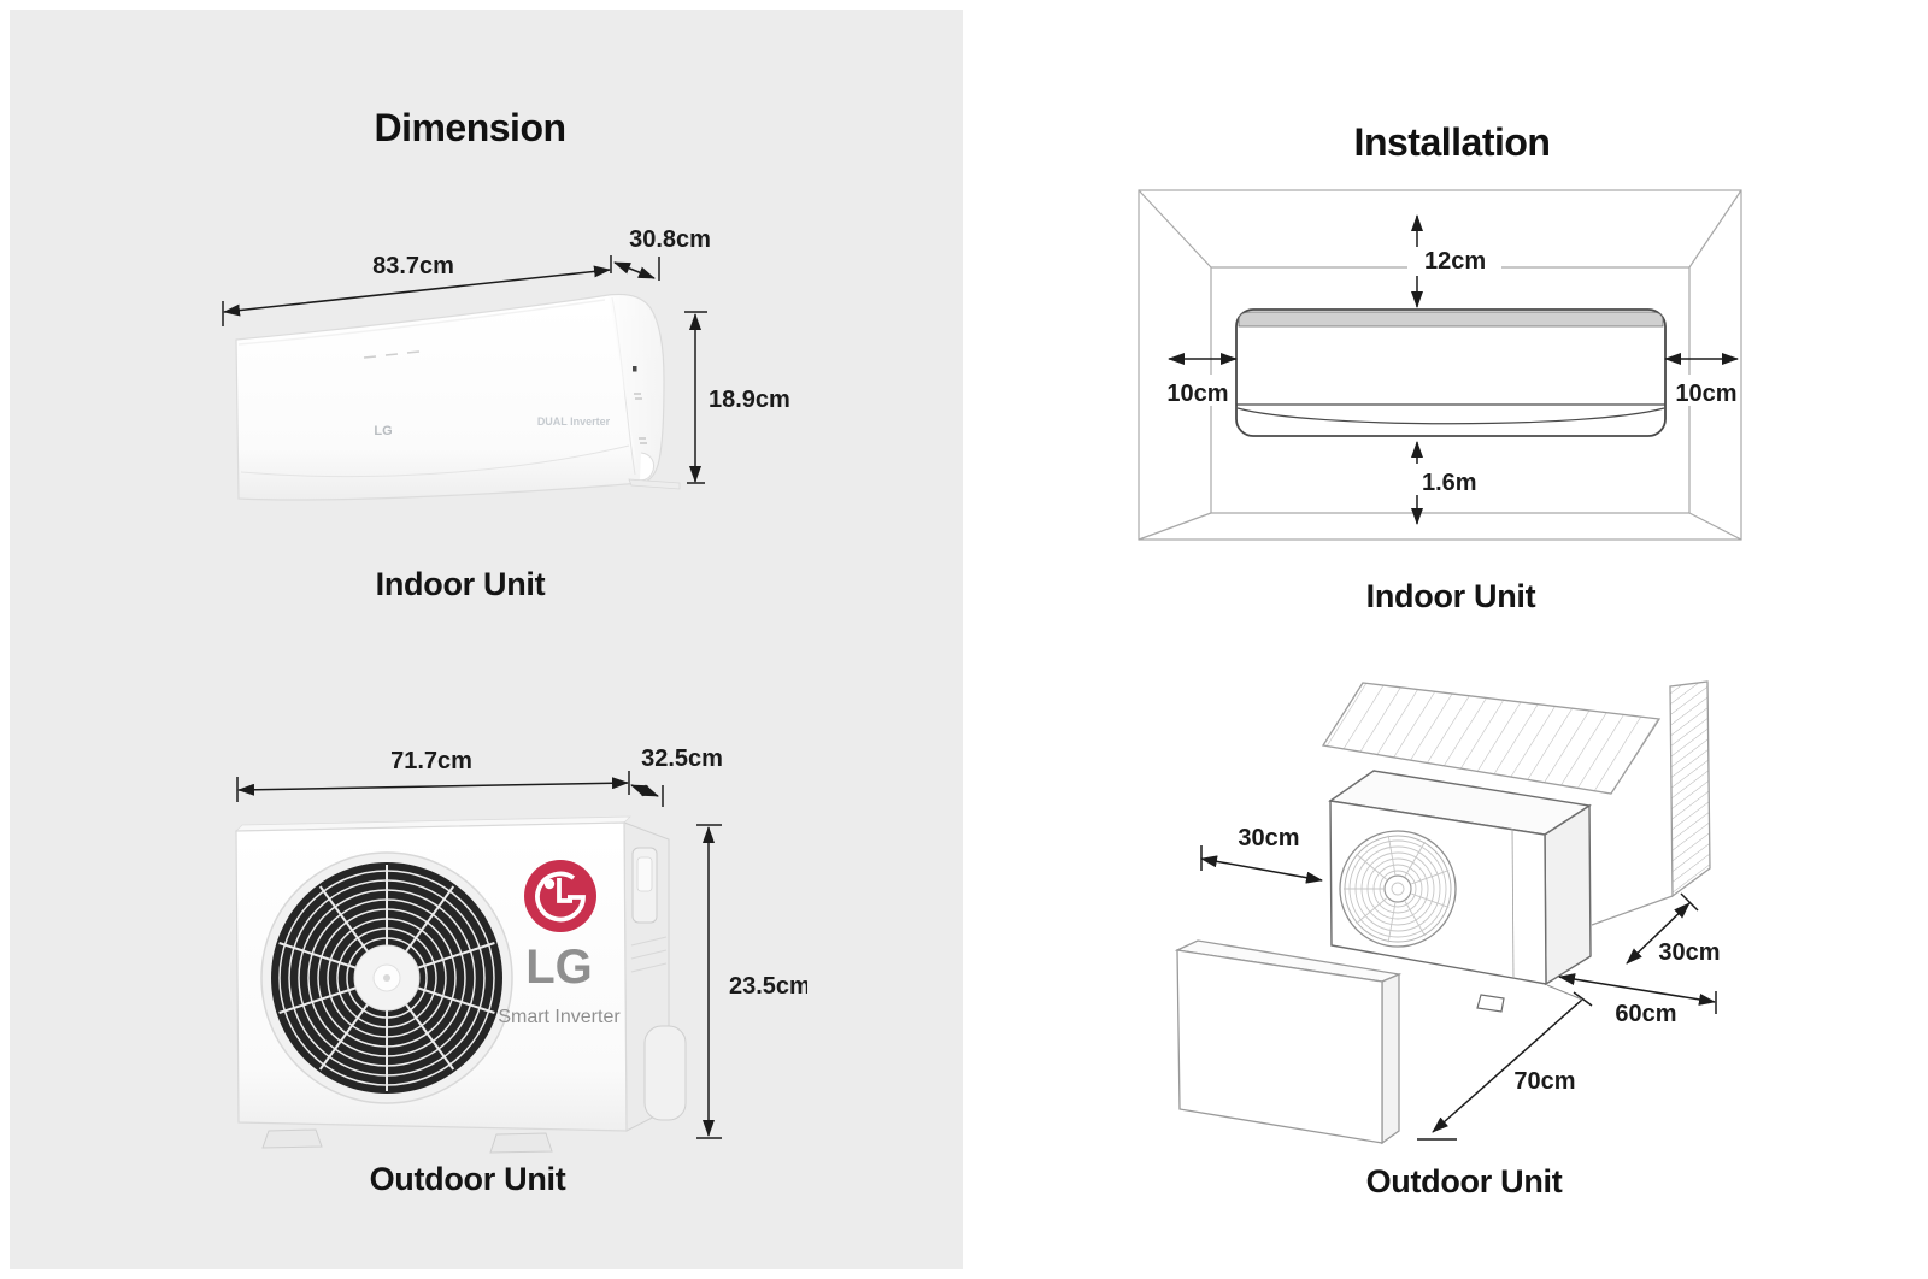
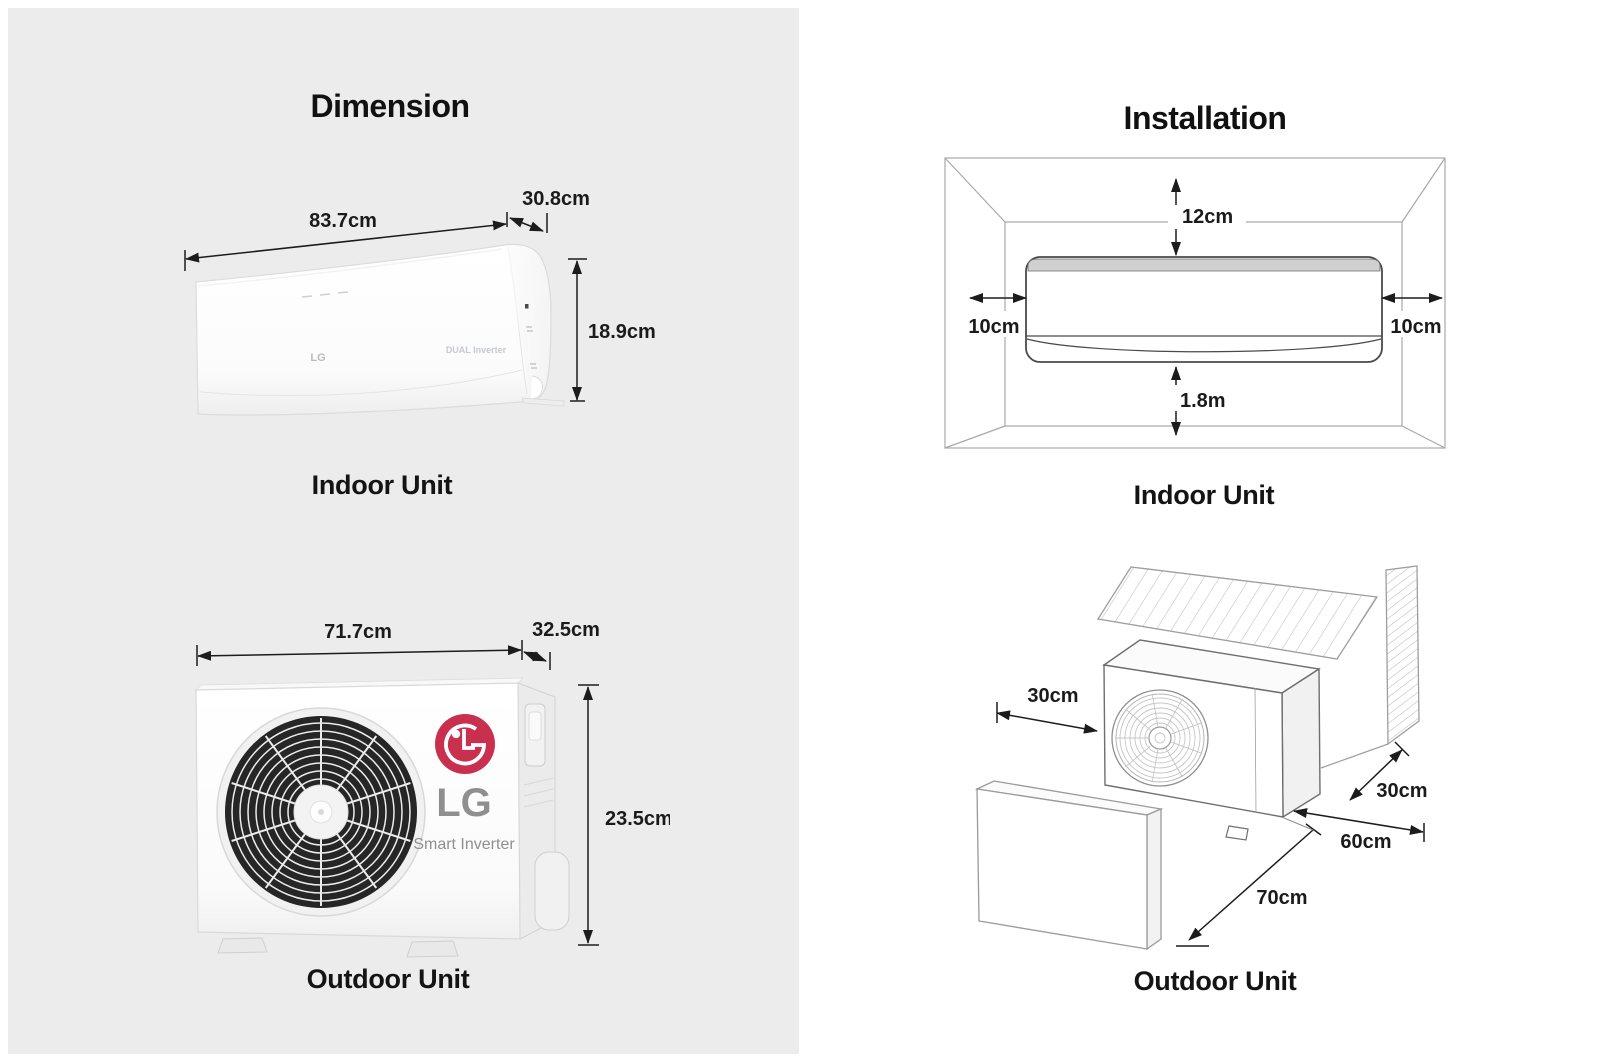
  Dimension
  Installation
  LG
  DUAL Inverter
  83.7cm
  30.8cm
  18.9cm
  Indoor Unit
  LG
  Smart Inverter
  71.7cm
  32.5cm
  23.5cm
  Outdoor Unit
  12cm
  10cm
  10cm
- 1.6m
+ 1.8m
  Indoor Unit
  30cm
  30cm
  60cm
  70cm
  Outdoor Unit
